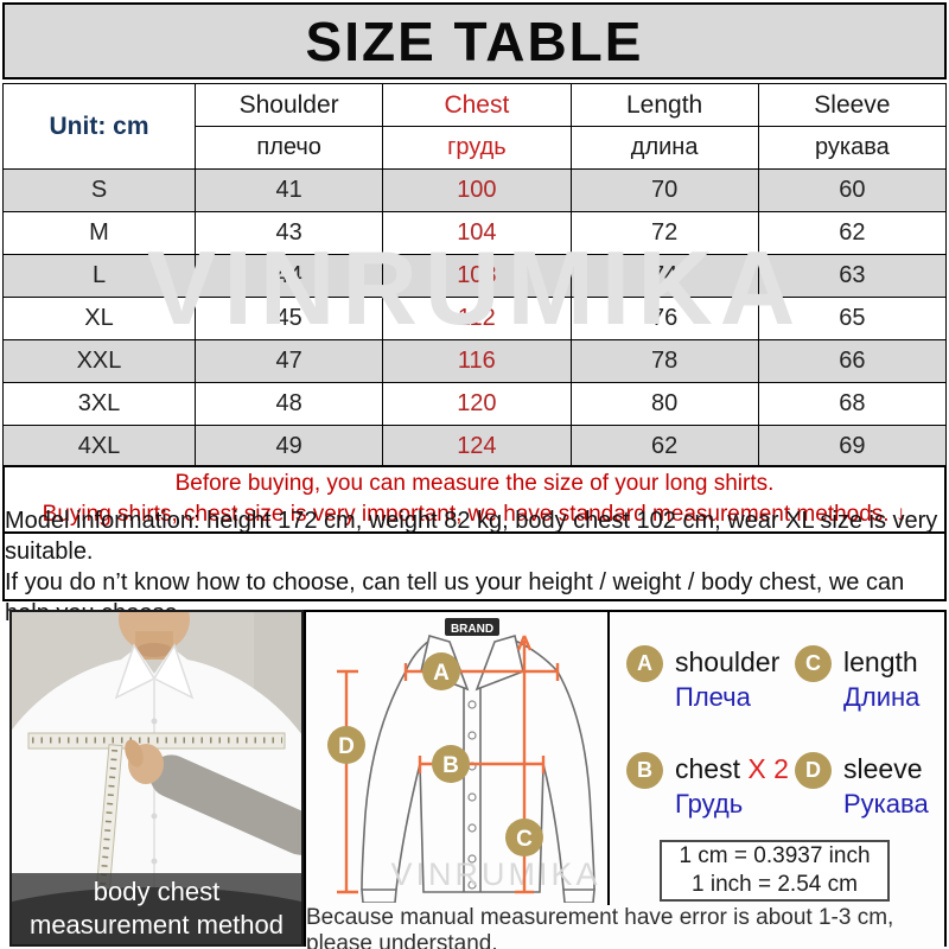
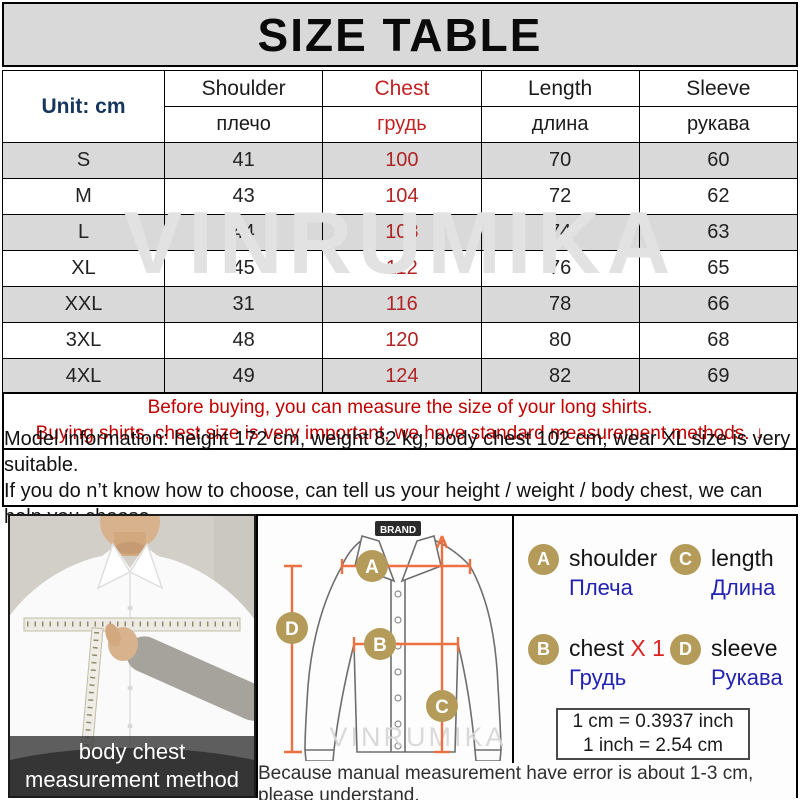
  SIZE TABLE
  Unit: cm	Shoulder	Chest	Length	Sleeve
  плечо	грудь	длина	рукава
  S	41	100	70	60
  M	43	104	72	62
  L	44	108	74	63
  XL	45	112	76	65
- XXL	47	116	78	66
+ XXL	31	116	78	66
  3XL	48	120	80	68
- 4XL	49	124	62	69
+ 4XL	49	124	82	69
  VINRUMIKA
  Before buying, you can measure the size of your long shirts.
  Buying shirts, chest size is very important, we have standard measurement methods. ↓
  Model information: height 172 cm, weight 82 kg, body chest 102 cm, wear XL size is very suitable.
  If you do n’t know how to choose, can tell us your height / weight / body chest, we can
  body chest
  measurement method
  BRAND
  VINRUIKA
  A
  B
  C
  D
  A
  shoulder
  Плеча
  C
  length
  Длина
  B
- chest X 2
+ chest X 1
  Грудь
  D
  sleeve
  Рукава
  1 cm = 0.3937 inch
  1 inch = 2.54 cm
  Because manual measurement have error is about 1-3 cm, please understand.
